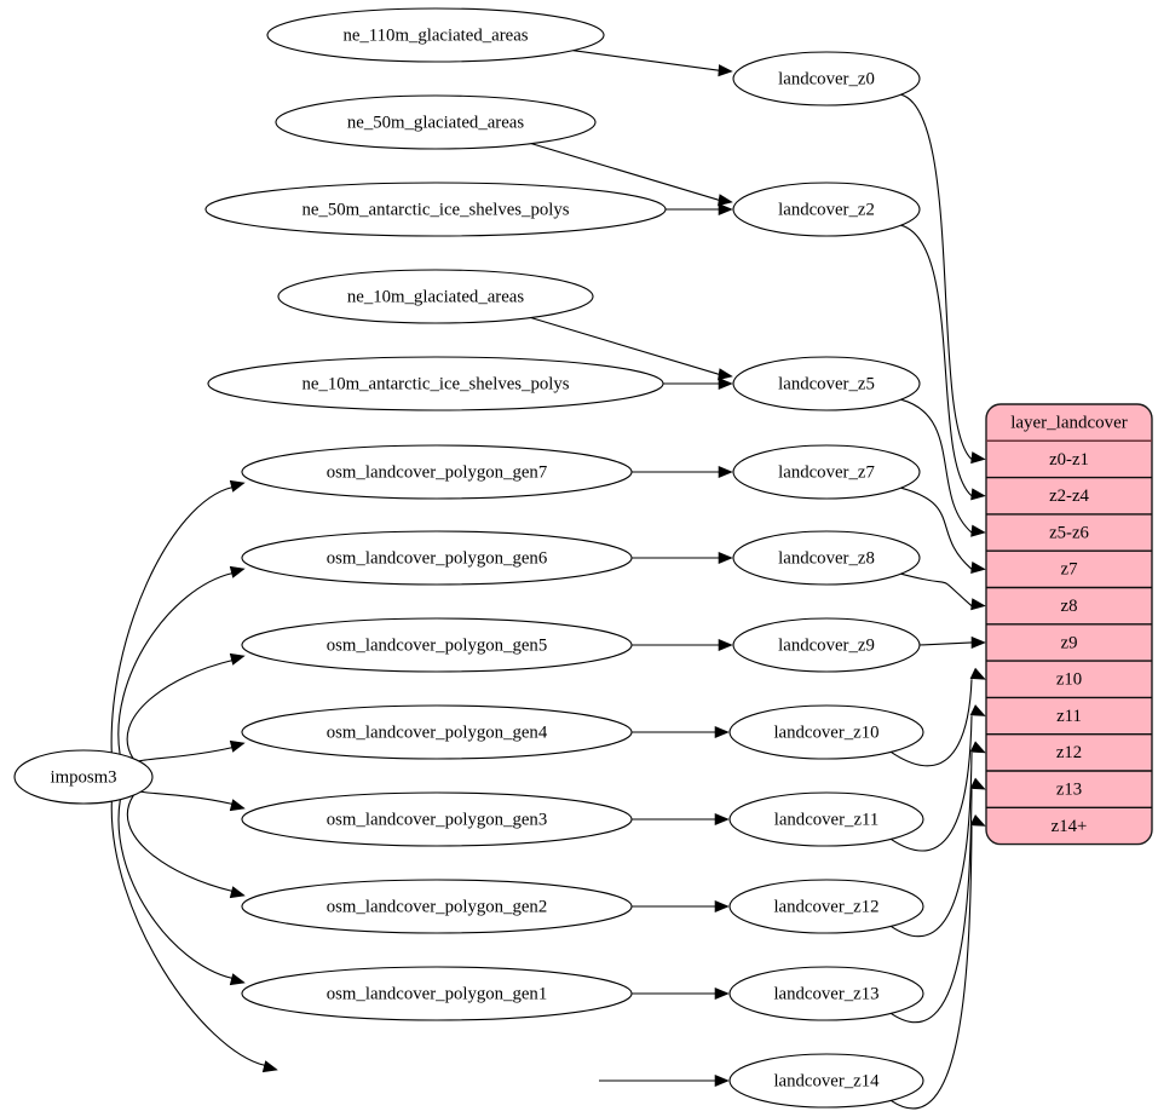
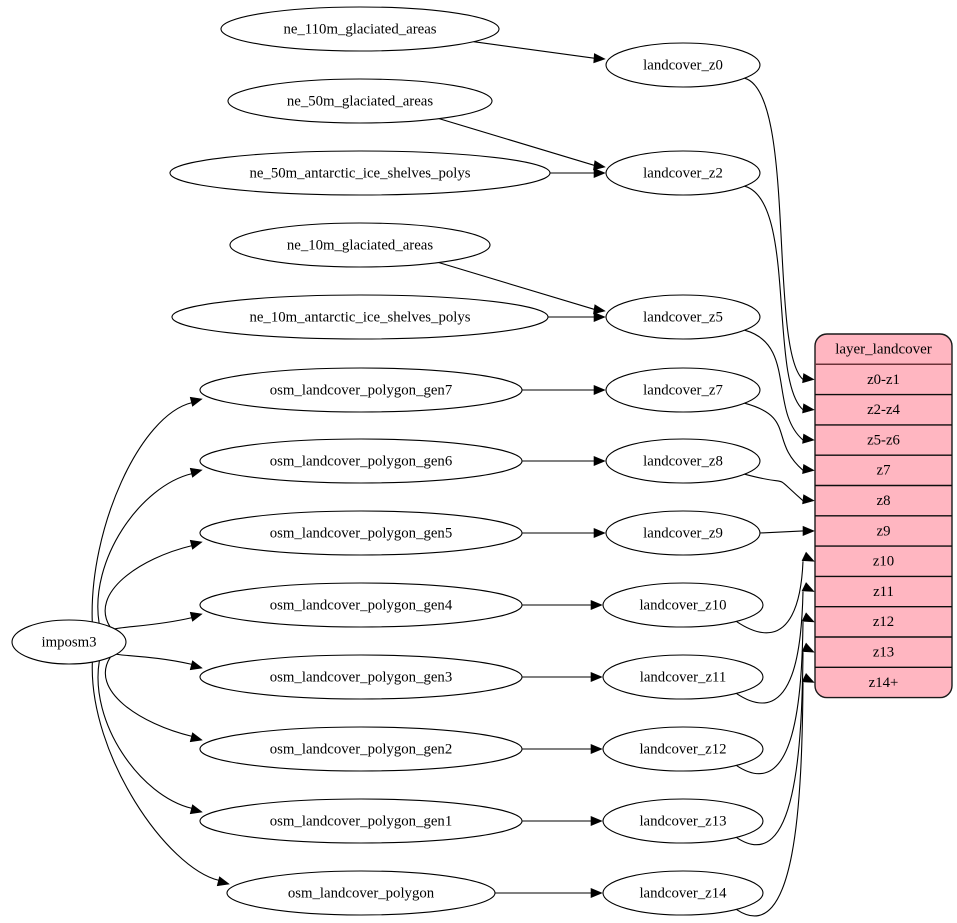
  layer_landcover
  z0-z1
  z2-z4
  z5-z6
  z7
  z8
  z9
  z10
  z11
  z12
  z13
  z14+
  imposm3
  ne_110m_glaciated_areas
  ne_50m_glaciated_areas
  ne_50m_antarctic_ice_shelves_polys
  ne_10m_glaciated_areas
  ne_10m_antarctic_ice_shelves_polys
  osm_landcover_polygon_gen7
  osm_landcover_polygon_gen6
  osm_landcover_polygon_gen5
  osm_landcover_polygon_gen4
  osm_landcover_polygon_gen3
  osm_landcover_polygon_gen2
  osm_landcover_polygon_gen1
+ osm_landcover_polygon
  landcover_z0
  landcover_z2
  landcover_z5
  landcover_z7
  landcover_z8
  landcover_z9
  landcover_z10
  landcover_z11
  landcover_z12
  landcover_z13
  landcover_z14
